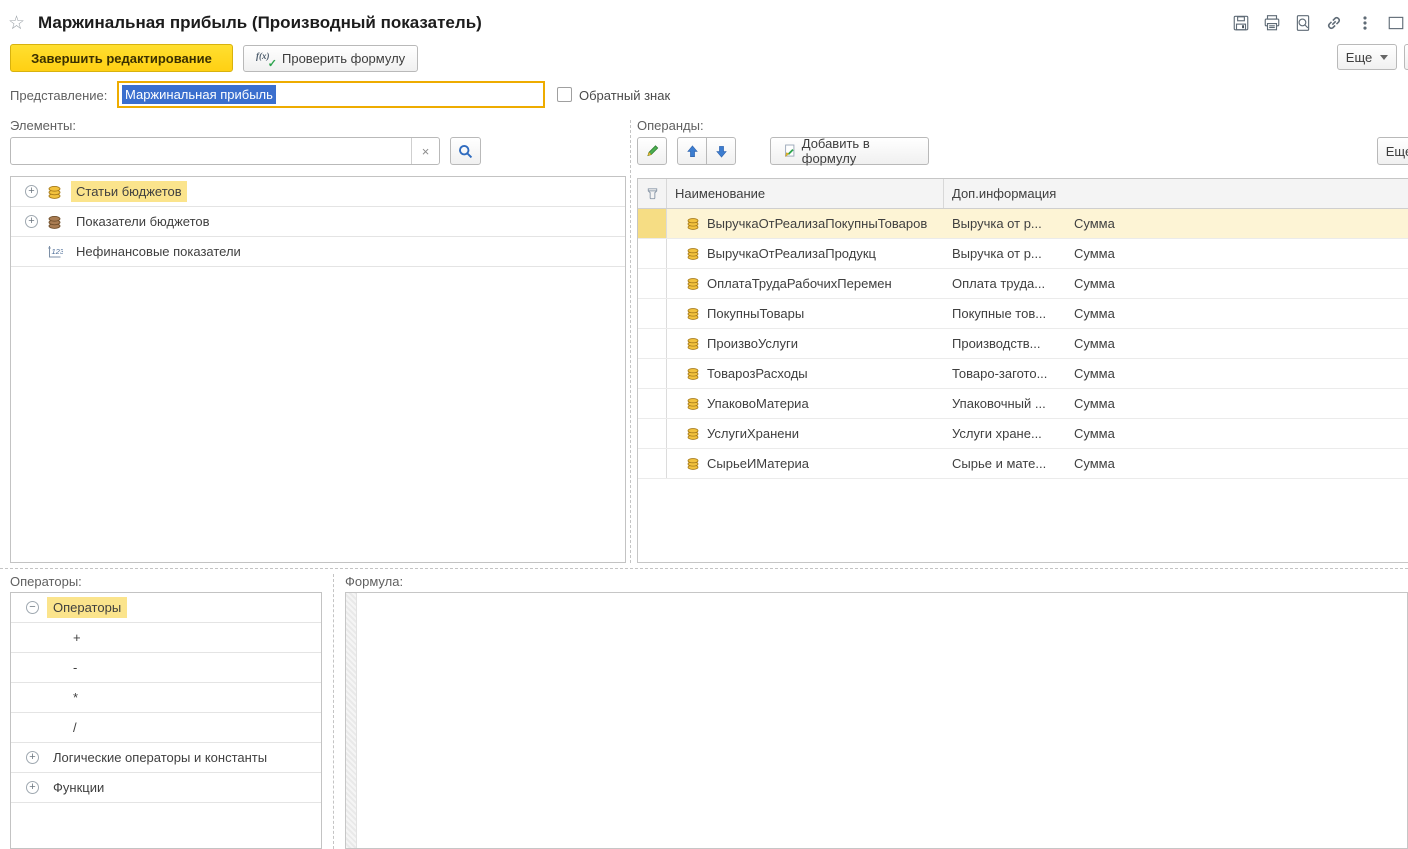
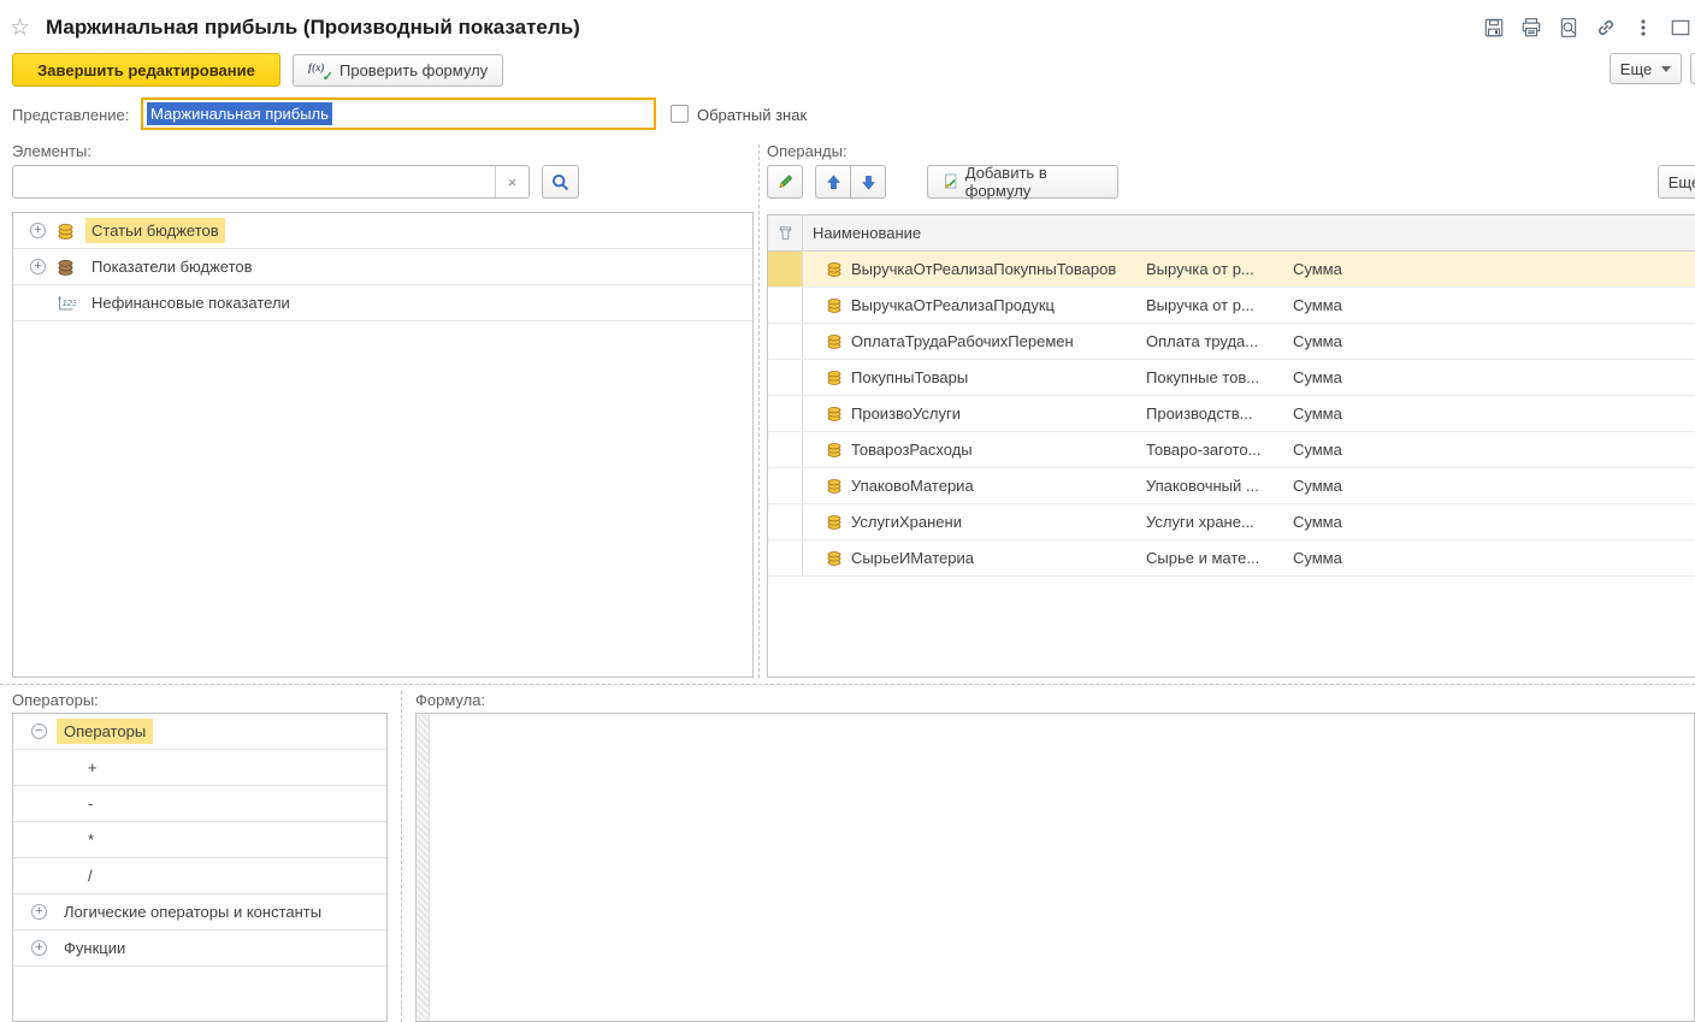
  ☆
  Маржинальная прибыль (Производный показатель)
  Завершить редактирование
  f(x)
  ✓
  Проверить формулу
  Еще
  Представление:
  Маржинальная прибыль
  Обратный знак
  Элементы:
  ×
  +
  Статьи бюджетов
  +
  Показатели бюджетов
  123
  Нефинансовые показатели
  Операнды:
  Добавить в формулу
  Наименование
- Доп.информация
  ВыручкаОтРеализаПокупныТоваров
  Выручка от р...
  Сумма
  ВыручкаОтРеализаПродукц
  Выручка от р...
  Сумма
  ОплатаТрудаРабочихПеремен
  Оплата труда...
  Сумма
  ПокупныТовары
  Покупные тов...
  Сумма
  ПроизвоУслуги
  Производств...
  Сумма
  ТоварозРасходы
  Товаро-загото...
  Сумма
  УпаковоМатериа
  Упаковочный ...
  Сумма
  УслугиХранени
  Услуги хране...
  Сумма
  СырьеИМатериа
  Сырье и мате...
  Сумма
  Операторы:
  −
  Операторы
  +
  -
  *
  /
  +
  Логические операторы и константы
  +
  Функции
  Формула:
